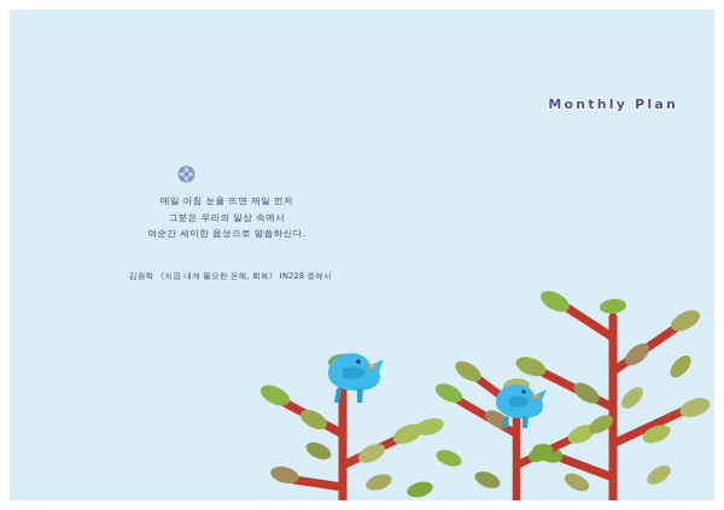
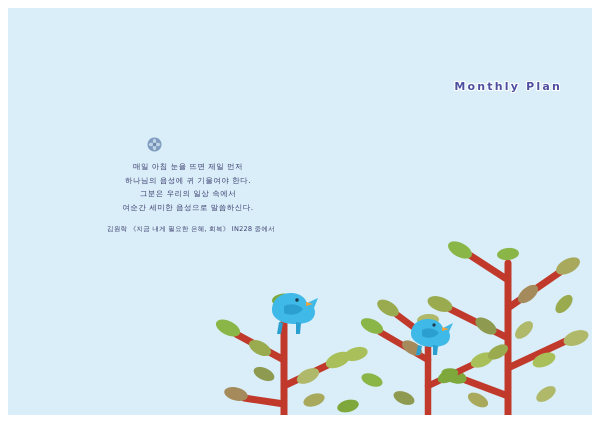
  Monthly Plan
  매일 아침 눈을 뜨면 제일 먼저
+ 하나님의 음성에 귀 기울여야 한다.
  그분은 우리의 일상 속에서
  여순간 세미한 음성으로 말씀하신다.
  김원락 《지금 내게 필요한 은혜, 회복》 IN228 중에서
